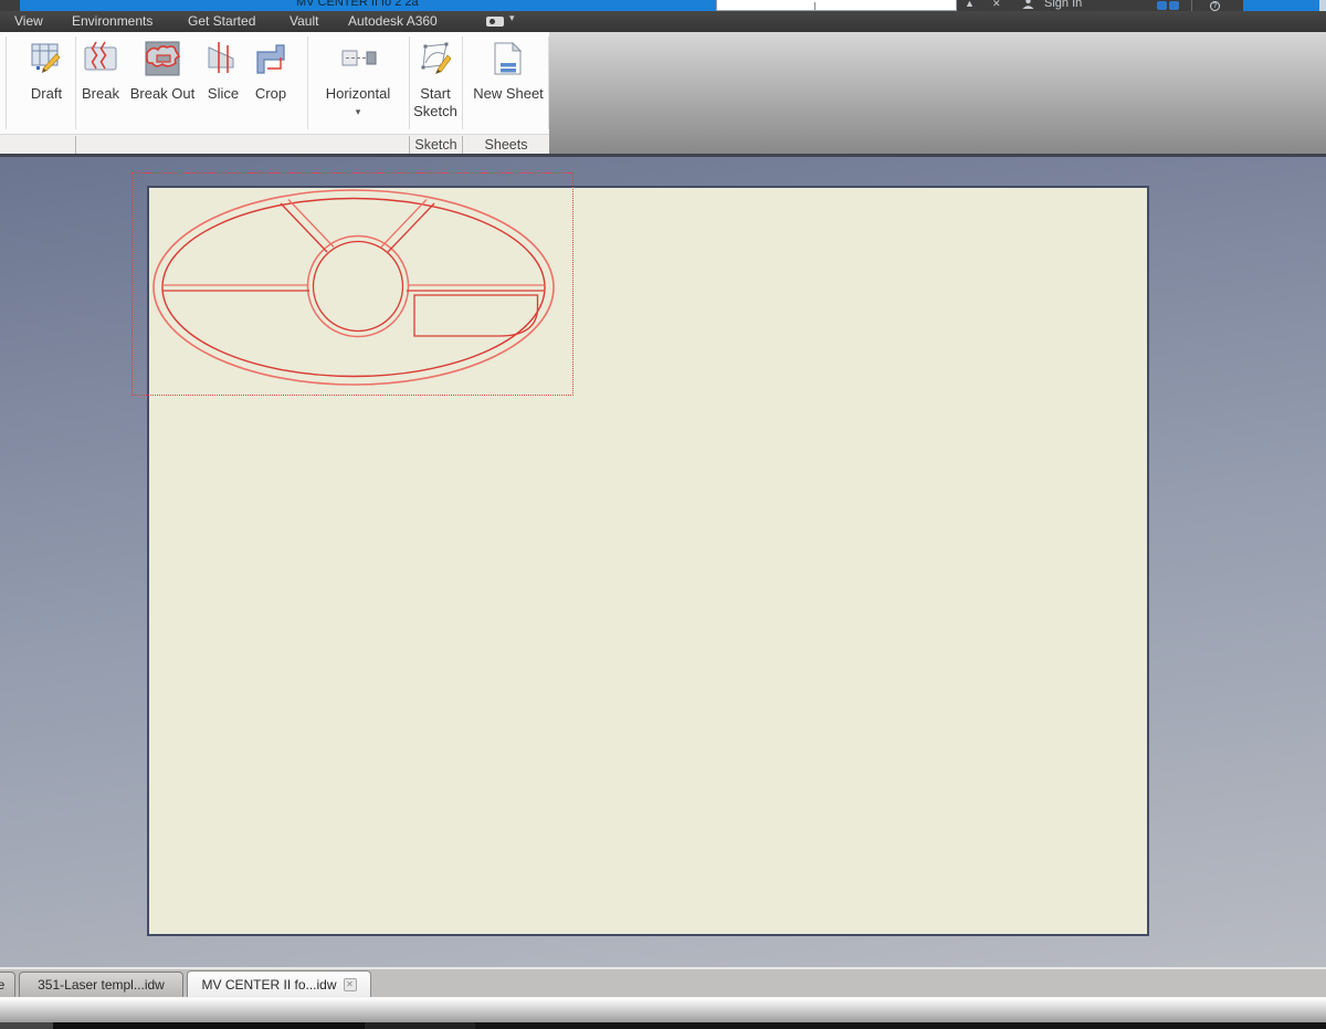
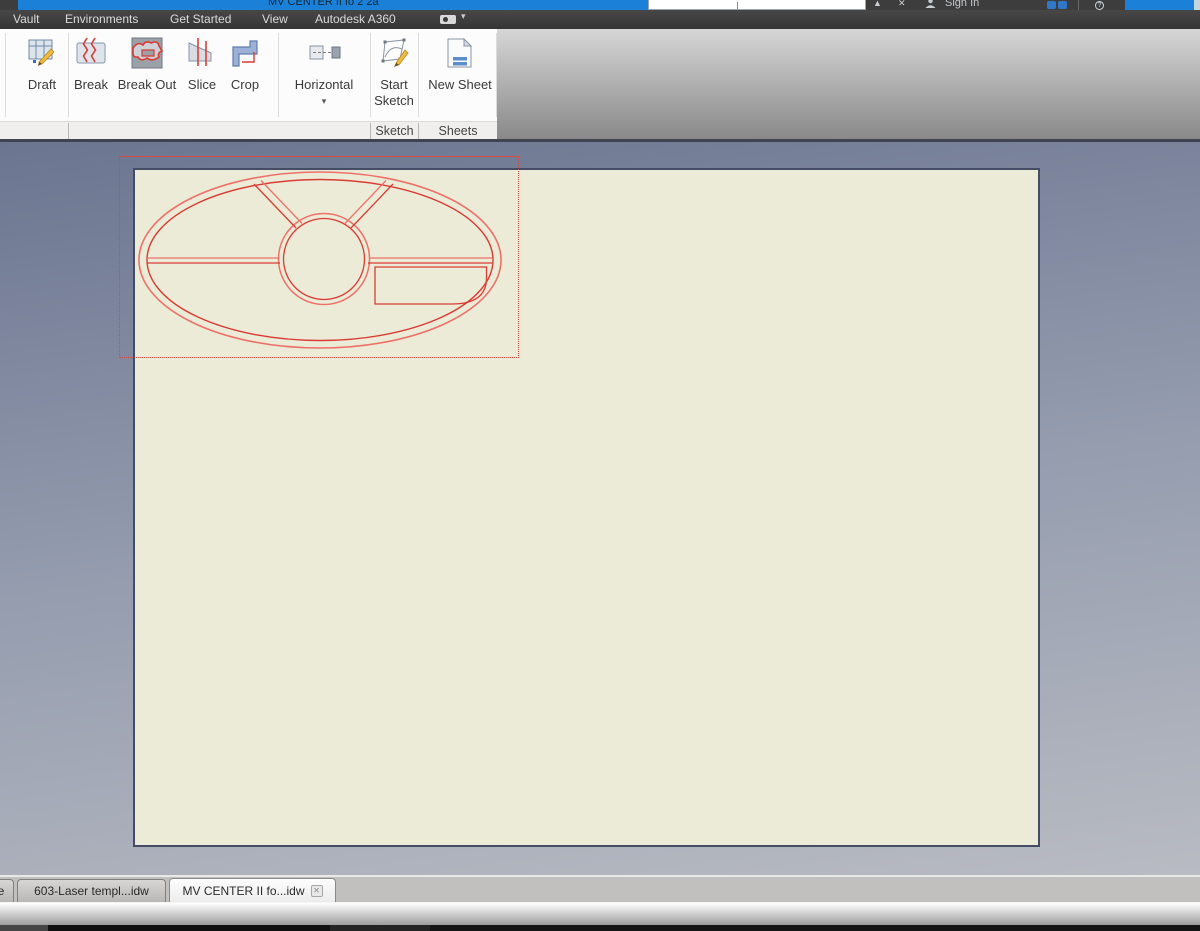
  MV CENTER II fo 2 2a
  ▲
  ✕
  Sign In
- View
+ Vault
  Environments
  Get Started
- Vault
+ View
  Autodesk A360
  ▾
  Draft
  Break
  Break Out
  Slice
  Crop
  Horizontal
  ▾
  Start
  Sketch
  New Sheet
  Sketch
  Sheets
  e
- 351-Laser templ...idw
+ 603-Laser templ...idw
  MV CENTER II fo...idw
  ✕
